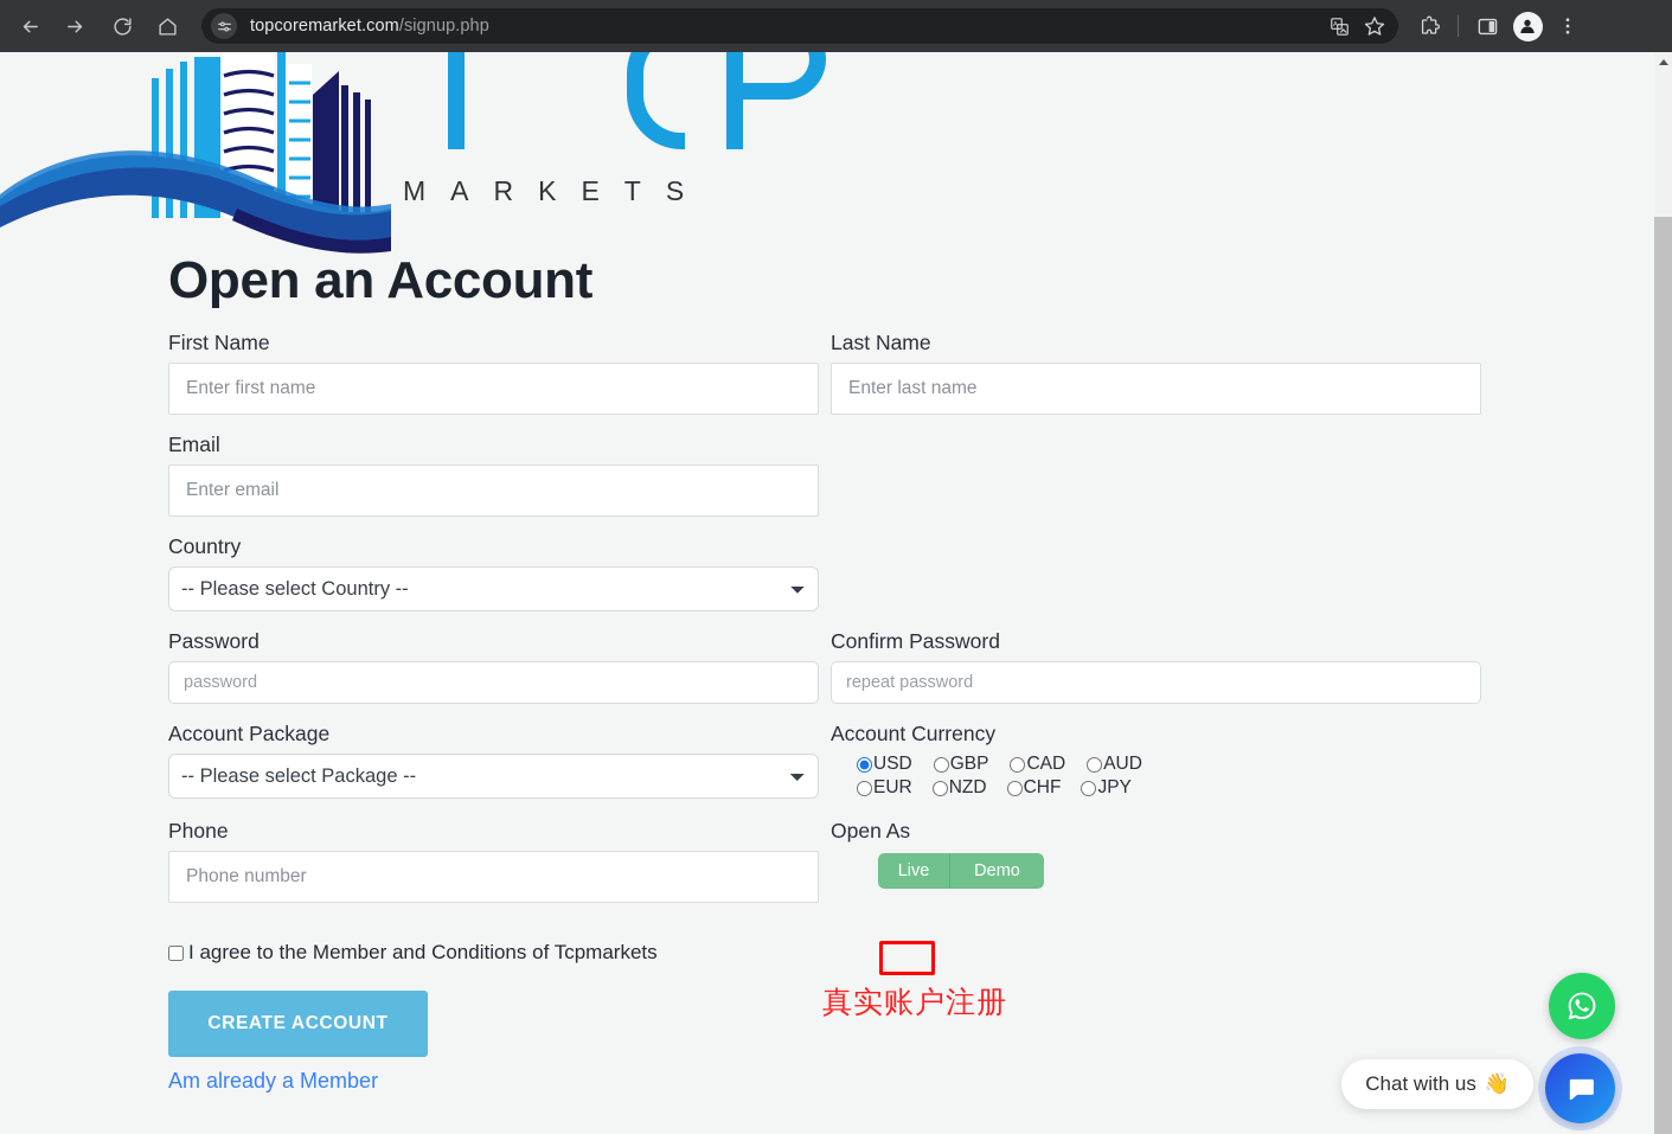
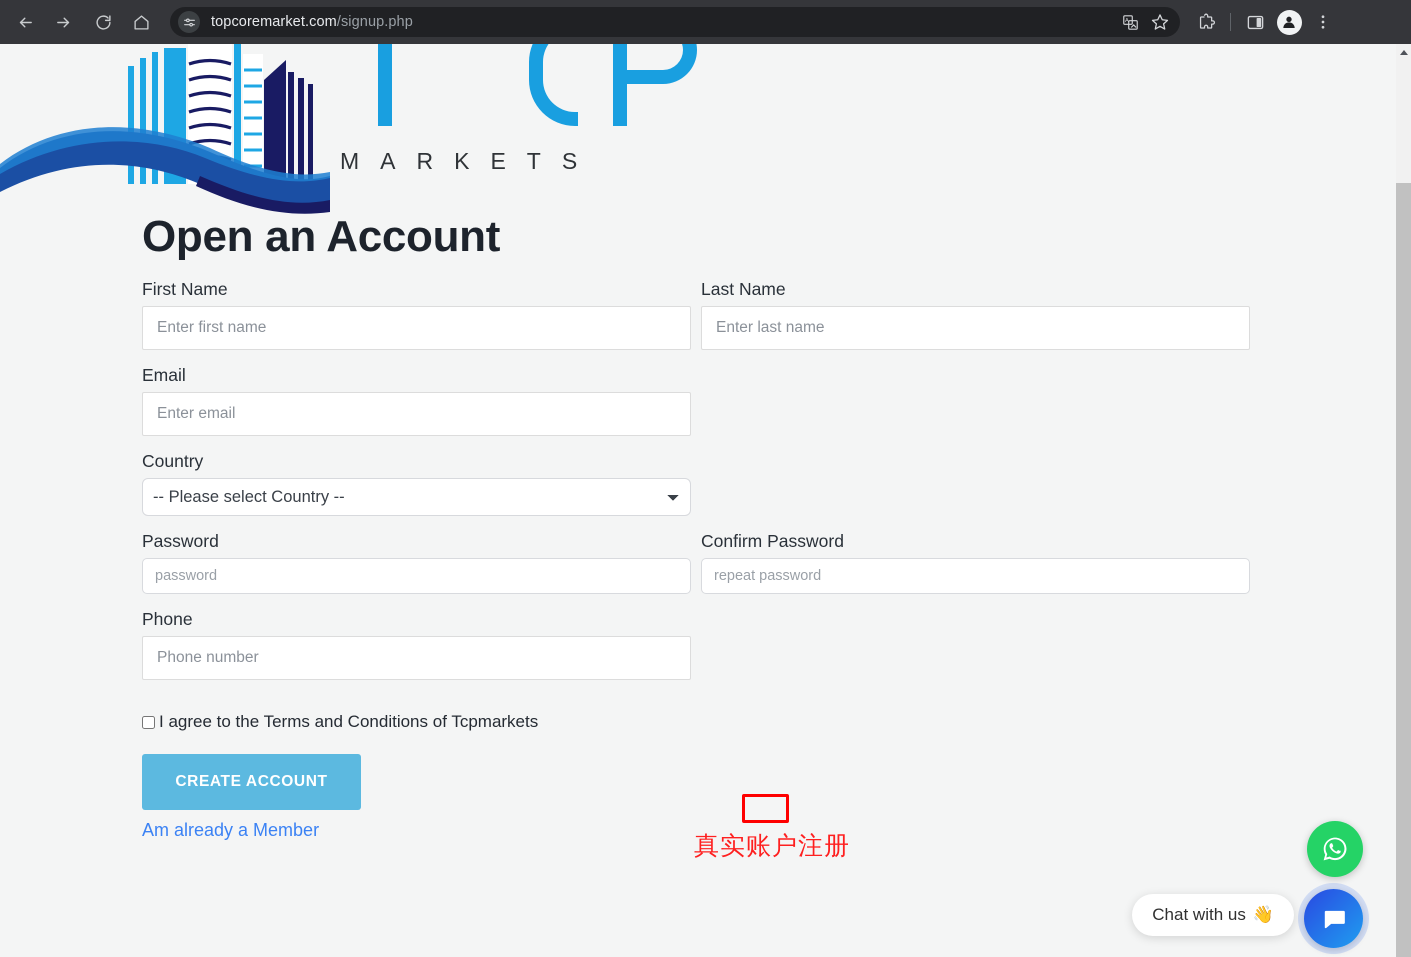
  topcoremarket.com/signup.php
  MARKETS
  Open an Account
  First Name
  Enter first name
  Last Name
  Enter last name
  Email
  Enter email
  Country
  -- Please select Country --
  Password
  password
  Confirm Password
  repeat password
- Account Package
- -- Please select Package --
- Account Currency
- USD
- GBP
- CAD
- AUD
- EUR
- NZD
- CHF
- JPY
  Phone
  Phone number
- Open As
- Live
- Demo
- I agree to the Member and Conditions of Tcpmarkets
+ I agree to the Terms and Conditions of Tcpmarkets
  CREATE ACCOUNT
  Am already a Member
  真实账户注册
  Chat with us
  👋
